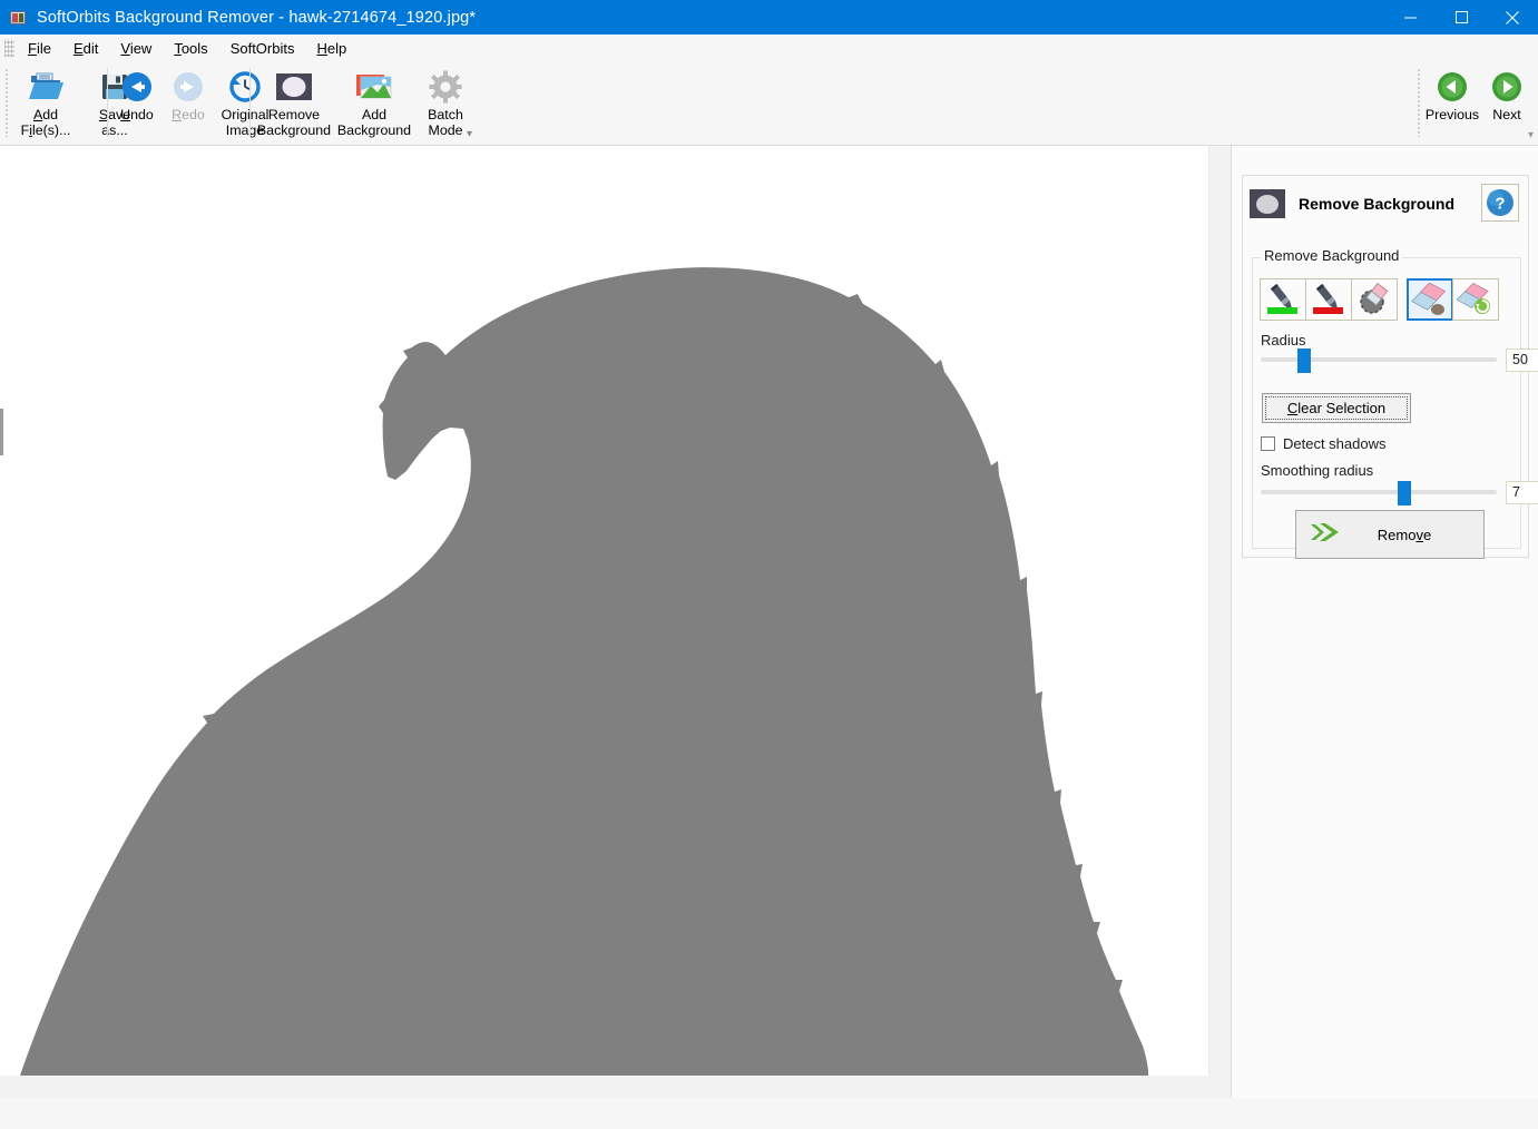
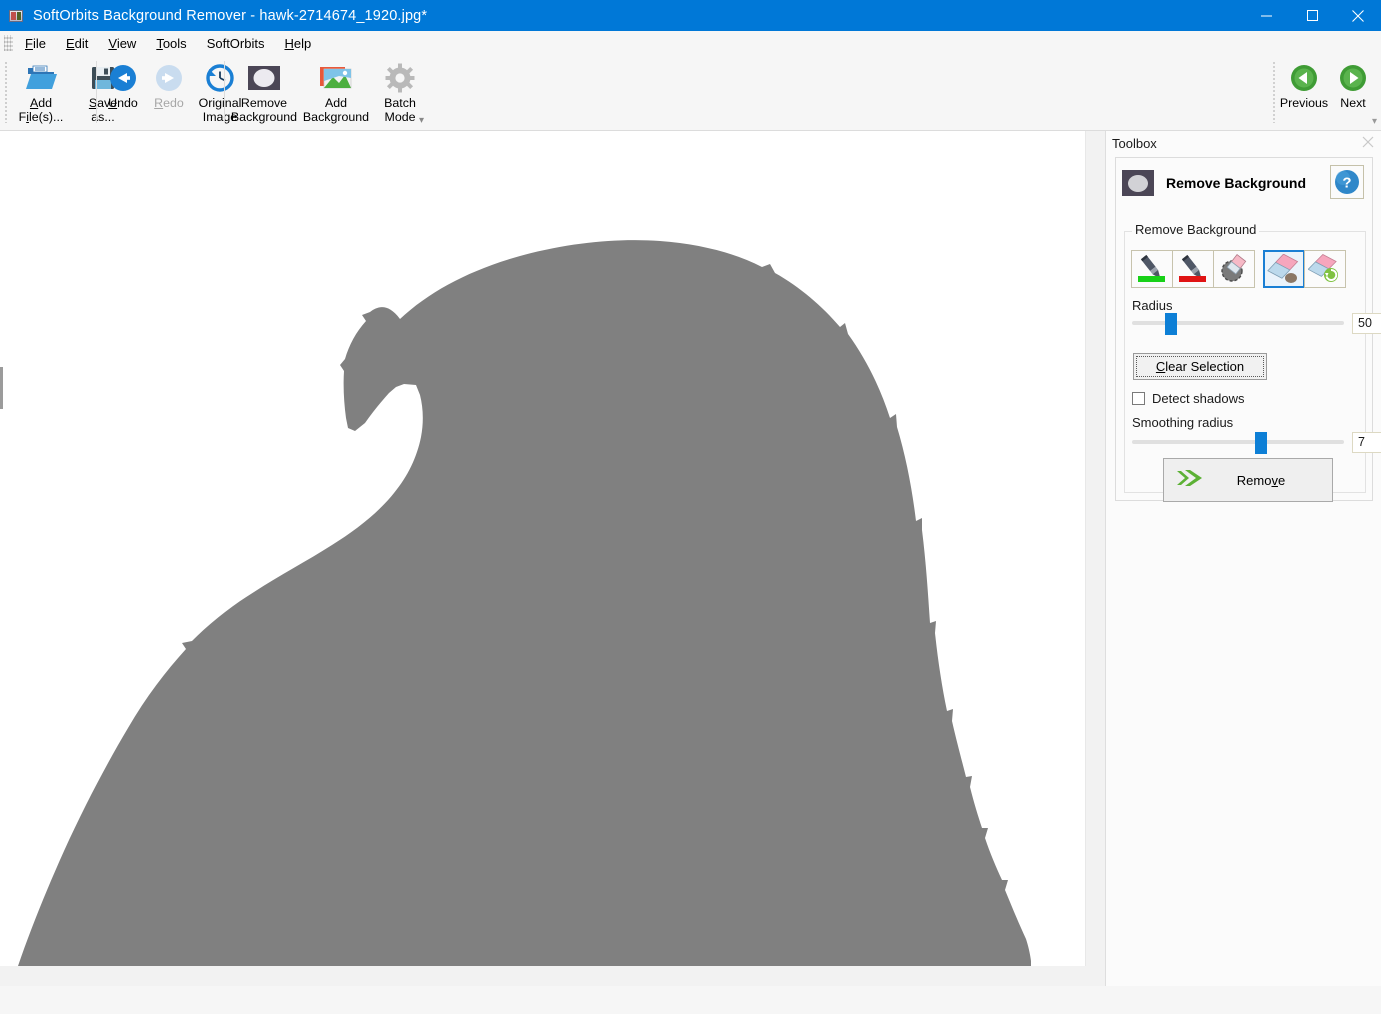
  SoftOrbits Background Remover - hawk-2714674_1920.jpg*
  File
  Edit
  View
  Tools
  SoftOrbits
  Help
  Add
  File(s)...
  Save
  as...
  Undo
  Redo
  Orignal
  Image
  Remove
  Background
  Add
  Background
  Batch
  Mode
  ▾
  Previous
  Next
  ▾
+ Toolbox
  Remove Background
  ?
  Remove Background
  Radius
  50
  Clear Selection
  Detect shadows
  Smoothing radius
  7
  Remove
